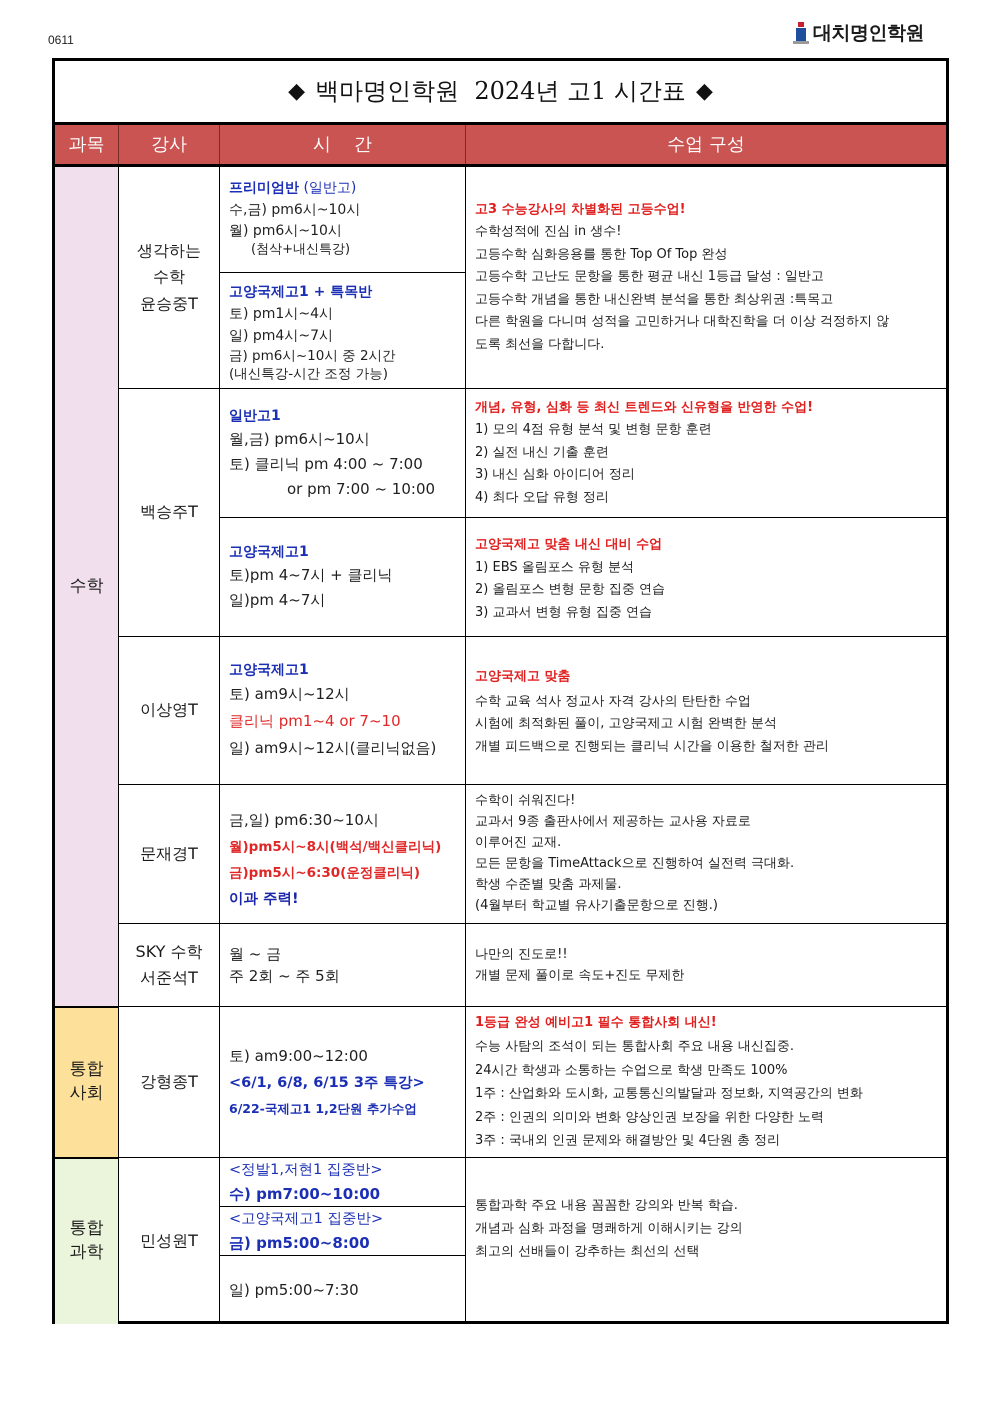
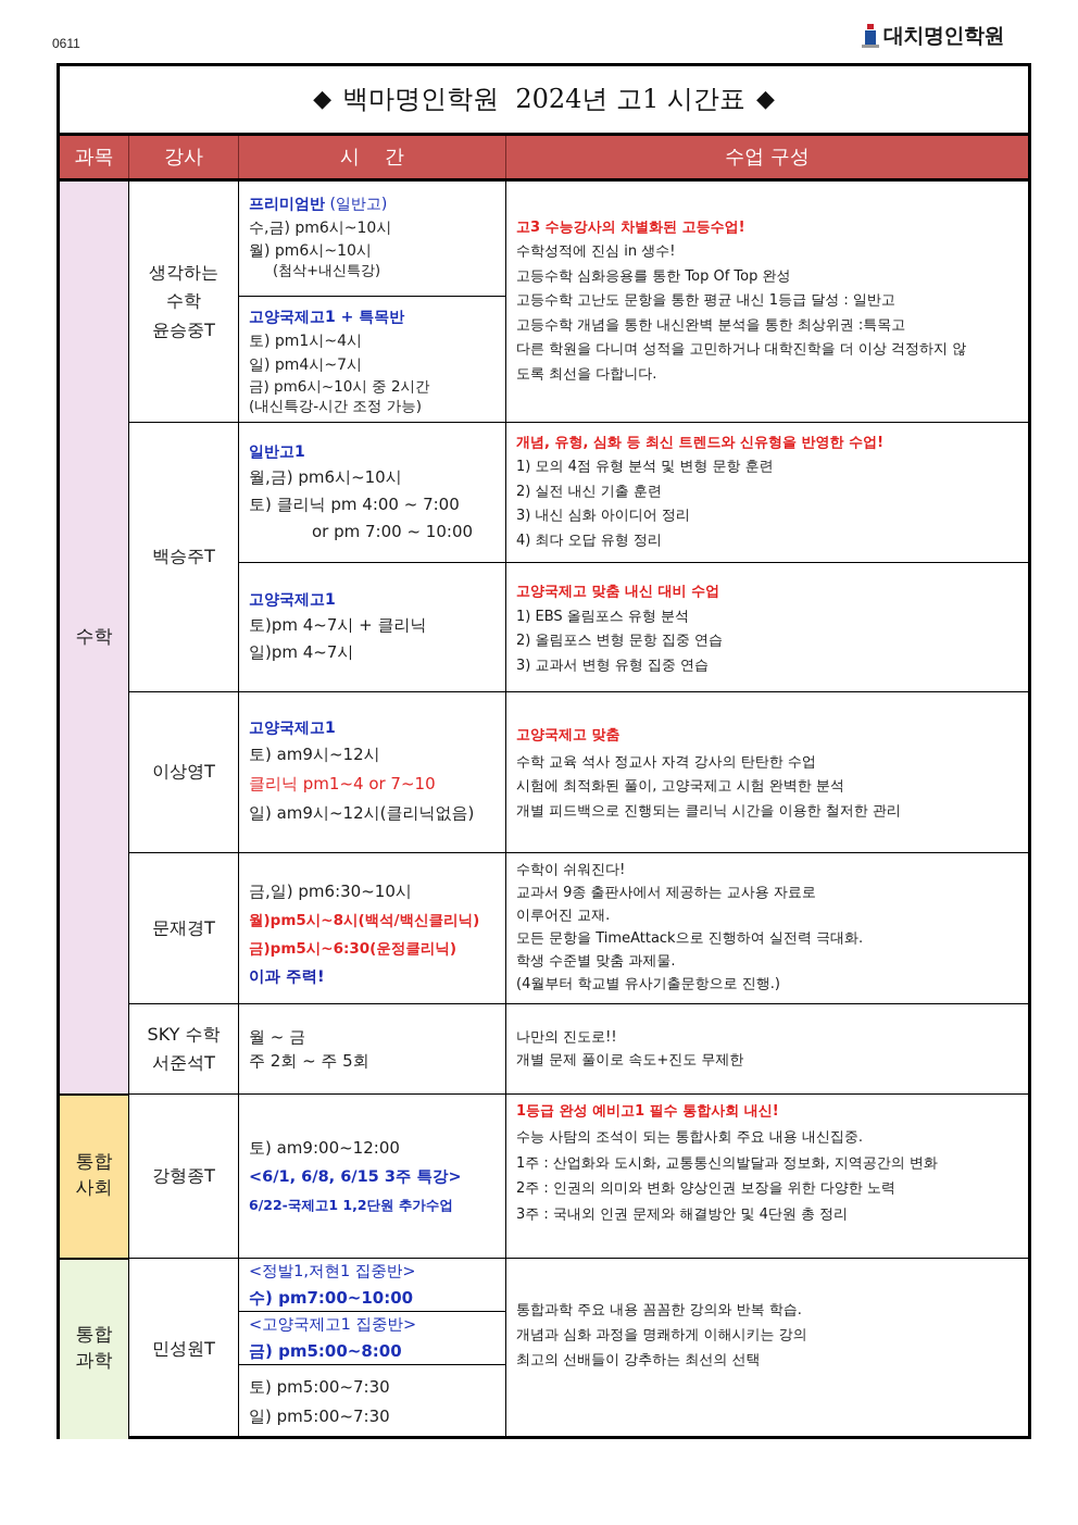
  0611
  대치명인학원
  ◆
  백마명인학원 2024년 고1 시간표
  ◆
  과목
  강사
  시 간
  수업 구성
  수학
  통합
  사회
  통합
  과학
  생각하는
  수학
  윤승중T
  프리미엄반 (일반고)
  수,금) pm6시~10시
  월) pm6시~10시
  (첨삭+내신특강)
  고양국제고1 + 특목반
  토) pm1시~4시
  일) pm4시~7시
  금) pm6시~10시 중 2시간
  (내신특강-시간 조정 가능)
  고3 수능강사의 차별화된 고등수업!
  수학성적에 진심 in 생수!
  고등수학 심화응용를 통한 Top Of Top 완성
  고등수학 고난도 문항을 통한 평균 내신 1등급 달성 : 일반고
  고등수학 개념을 통한 내신완벽 분석을 통한 최상위권 :특목고
  다른 학원을 다니며 성적을 고민하거나 대학진학을 더 이상 걱정하지 않
  도록 최선을 다합니다.
  백승주T
  일반고1
  월,금) pm6시~10시
  토) 클리닉 pm 4:00 ~ 7:00
  or pm 7:00 ~ 10:00
  고양국제고1
  토)pm 4~7시 + 클리닉
  일)pm 4~7시
  개념, 유형, 심화 등 최신 트렌드와 신유형을 반영한 수업!
  1) 모의 4점 유형 분석 및 변형 문항 훈련
  2) 실전 내신 기출 훈련
  3) 내신 심화 아이디어 정리
  4) 최다 오답 유형 정리
  고양국제고 맞춤 내신 대비 수업
  1) EBS 올림포스 유형 분석
  2) 올림포스 변형 문항 집중 연습
  3) 교과서 변형 유형 집중 연습
  이상영T
  고양국제고1
  토) am9시~12시
  클리닉 pm1~4 or 7~10
  일) am9시~12시(클리닉없음)
  고양국제고 맞춤
  수학 교육 석사 정교사 자격 강사의 탄탄한 수업
  시험에 최적화된 풀이, 고양국제고 시험 완벽한 분석
  개별 피드백으로 진행되는 클리닉 시간을 이용한 철저한 관리
  문재경T
  금,일) pm6:30~10시
  월)pm5시~8시(백석/백신클리닉)
  금)pm5시~6:30(운정클리닉)
  이과 주력!
  수학이 쉬워진다!
  교과서 9종 출판사에서 제공하는 교사용 자료로
  이루어진 교재.
  모든 문항을 TimeAttack으로 진행하여 실전력 극대화.
  학생 수준별 맞춤 과제물.
  (4월부터 학교별 유사기출문항으로 진행.)
  SKY 수학
  서준석T
  월 ~ 금
  주 2회 ~ 주 5회
  나만의 진도로!!
  개별 문제 풀이로 속도+진도 무제한
  강형종T
  토) am9:00~12:00
  <6/1, 6/8, 6/15 3주 특강>
  6/22-국제고1 1,2단원 추가수업
  1등급 완성 예비고1 필수 통합사회 내신!
  수능 사탐의 조석이 되는 통합사회 주요 내용 내신집중.
- 24시간 학생과 소통하는 수업으로 학생 만족도 100%
  1주 : 산업화와 도시화, 교통통신의발달과 정보화, 지역공간의 변화
  2주 : 인권의 의미와 변화 양상인권 보장을 위한 다양한 노력
  3주 : 국내외 인권 문제와 해결방안 및 4단원 총 정리
  민성원T
  <정발1,저현1 집중반>
  수) pm7:00~10:00
  <고양국제고1 집중반>
  금) pm5:00~8:00
+ 토) pm5:00~7:30
  일) pm5:00~7:30
  통합과학 주요 내용 꼼꼼한 강의와 반복 학습.
  개념과 심화 과정을 명쾌하게 이해시키는 강의
  최고의 선배들이 강추하는 최선의 선택
